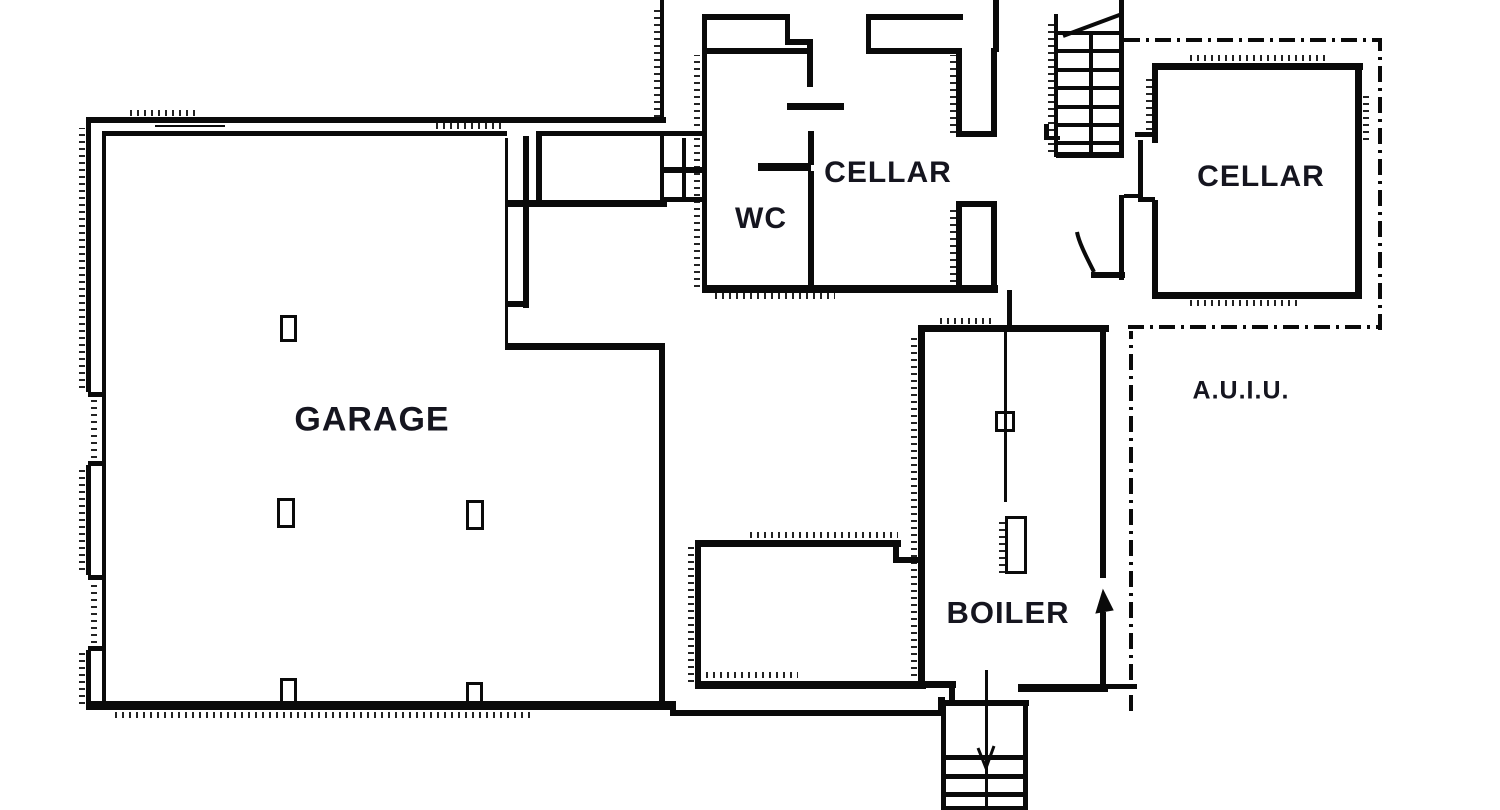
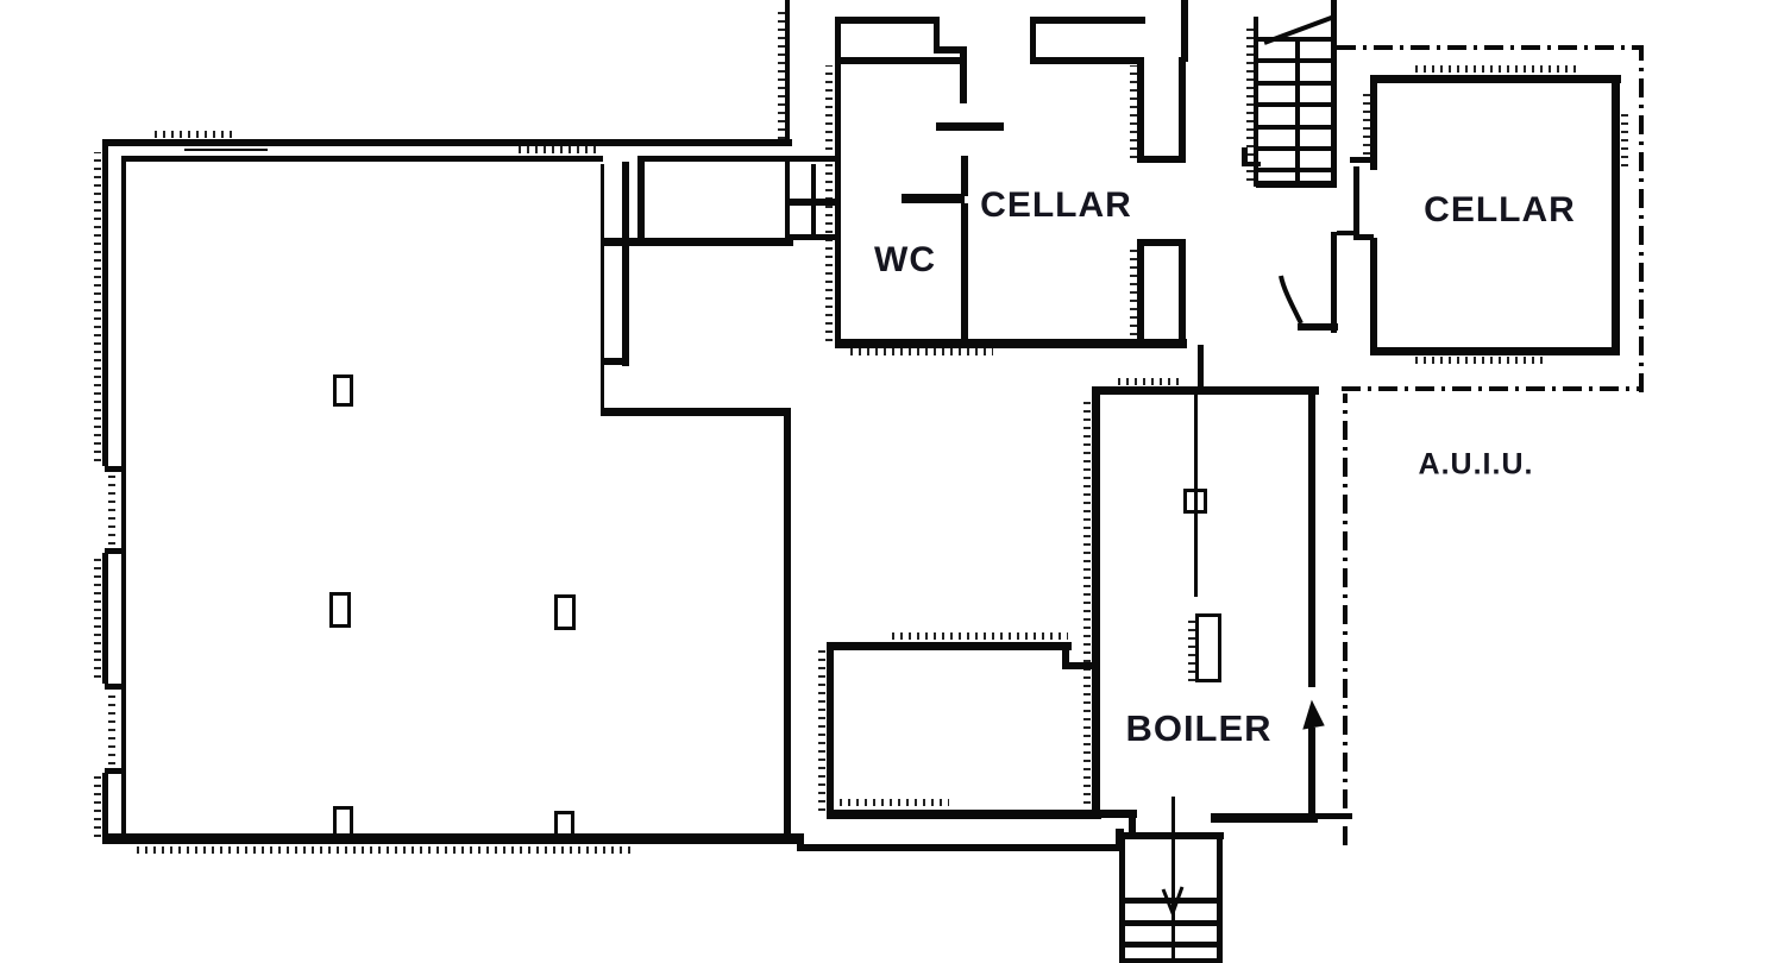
- GARAGE
  WC
  CELLAR
  CELLAR
  BOILER
  A.U.I.U.
